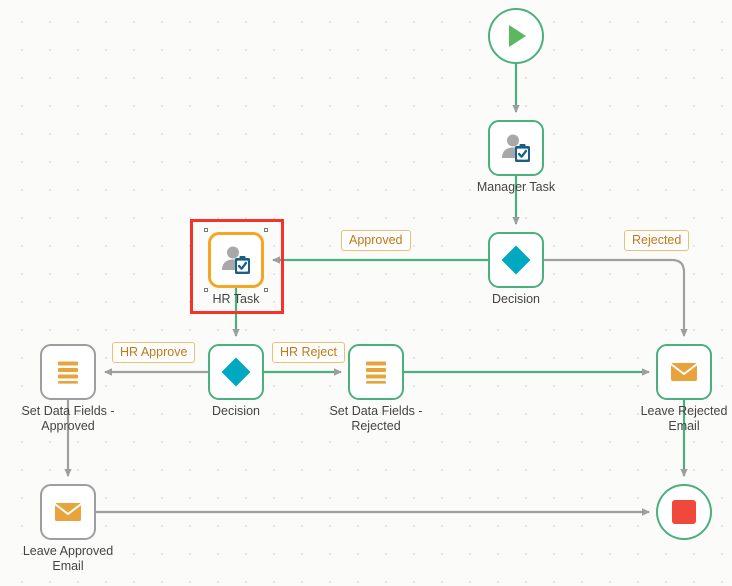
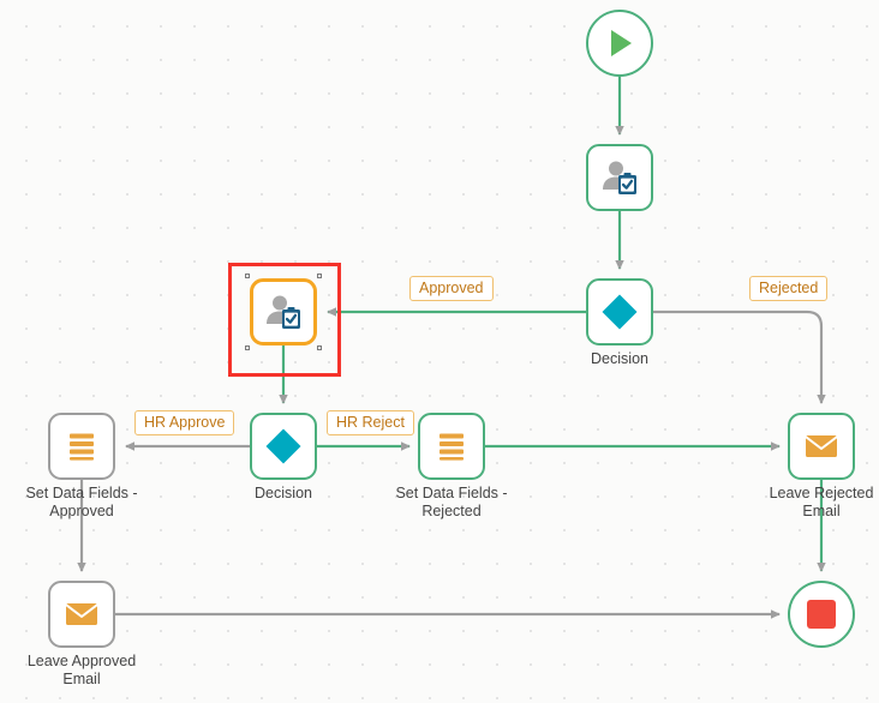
- Manager Task
- HR Task
  Decision
  Set Data Fields -
  Approved
  Decision
  Set Data Fields -
  Rejected
  Leave Rejected
  Email
  Leave Approved
  Email
  Approved
  Rejected
  HR Approve
  HR Reject
